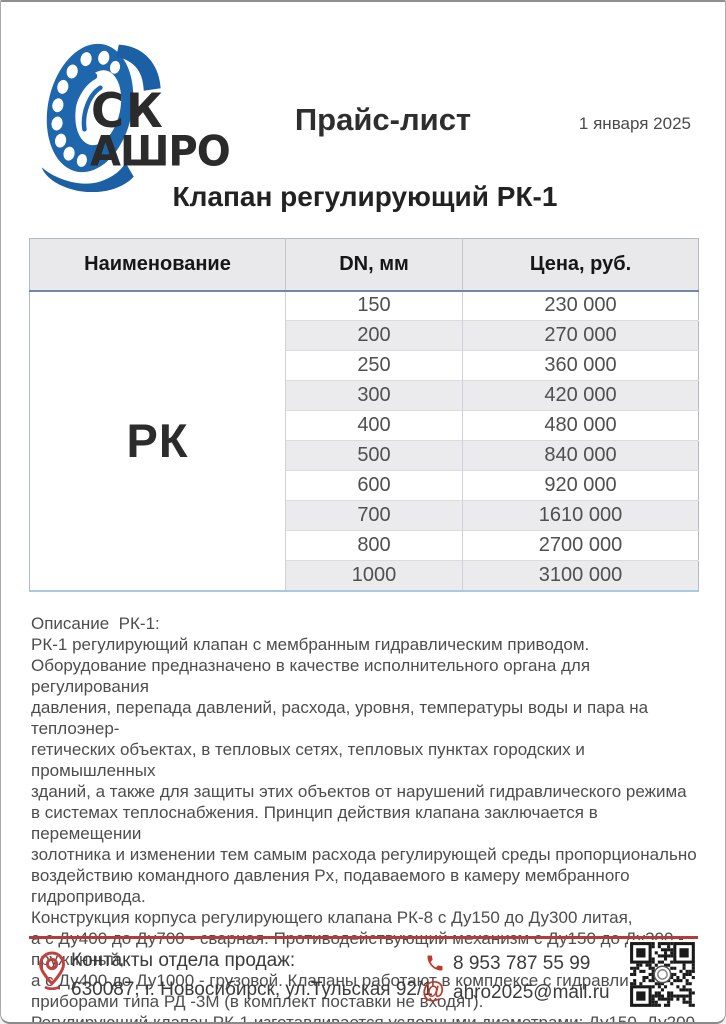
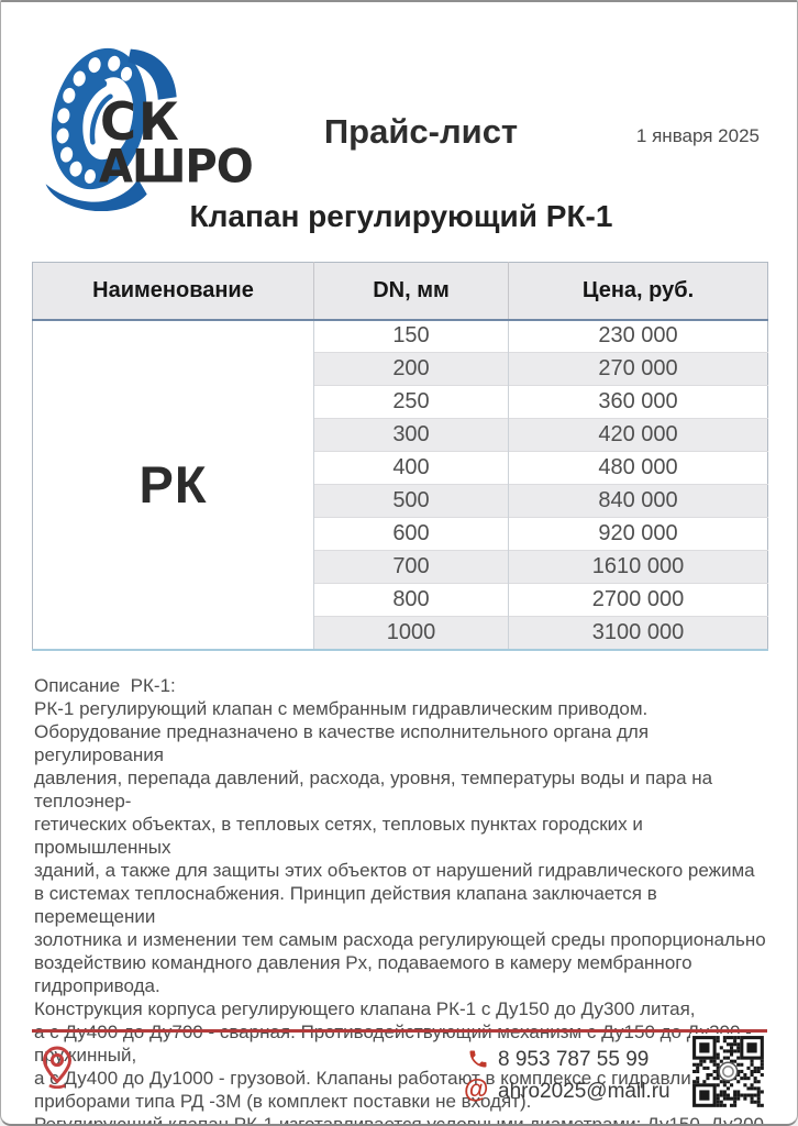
  СК
  АШРО
  Прайс-лист
  1 января 2025
  Клапан регулирующий РК-1
  Наименование	DN, мм	Цена, руб.
  РК	150	230 000
  200	270 000
  250	360 000
  300	420 000
  400	480 000
  500	840 000
  600	920 000
  700	1610 000
  800	2700 000
  1000	3100 000
  Описание РК-1:
  РК-1 регулирующий клапан с мембранным гидравлическим приводом.
  Оборудование предназначено в качестве исполнительного органа для регулирования
  давления, перепада давлений, расхода, уровня, температуры воды и пара на теплоэнер-
  гетических объектах, в тепловых сетях, тепловых пунктах городских и промышленных
  зданий, а также для защиты этих объектов от нарушений гидравлического режима
  в системах теплоснабжения. Принцип действия клапана заключается в перемещении
  золотника и изменении тем самым расхода регулирующей среды пропорционально
  воздействию командного давления Рх, подаваемого в камеру мембранного гидропривода.
- Конструкция корпуса регулирующего клапана РК-8 с Ду150 до Ду300 литая,
+ Конструкция корпуса регулирующего клапана РК-1 с Ду150 до Ду300 литая,
  а с Ду400 до Ду700 - сварная. Противодействующий механизм с Ду150 до Ду300 - принный,
  а Ду400 до Ду1000 - грузовой. Клапаны работают в комплексе с гидравли
  приборами типа РД -3М (в комплект поставки не входят).
- Контакты отдела продаж:
- 630087, г. Новосибирск, ул.Тульская 92/1
  8 953 787 55 99
  @
  ahro2025@mail.ru
